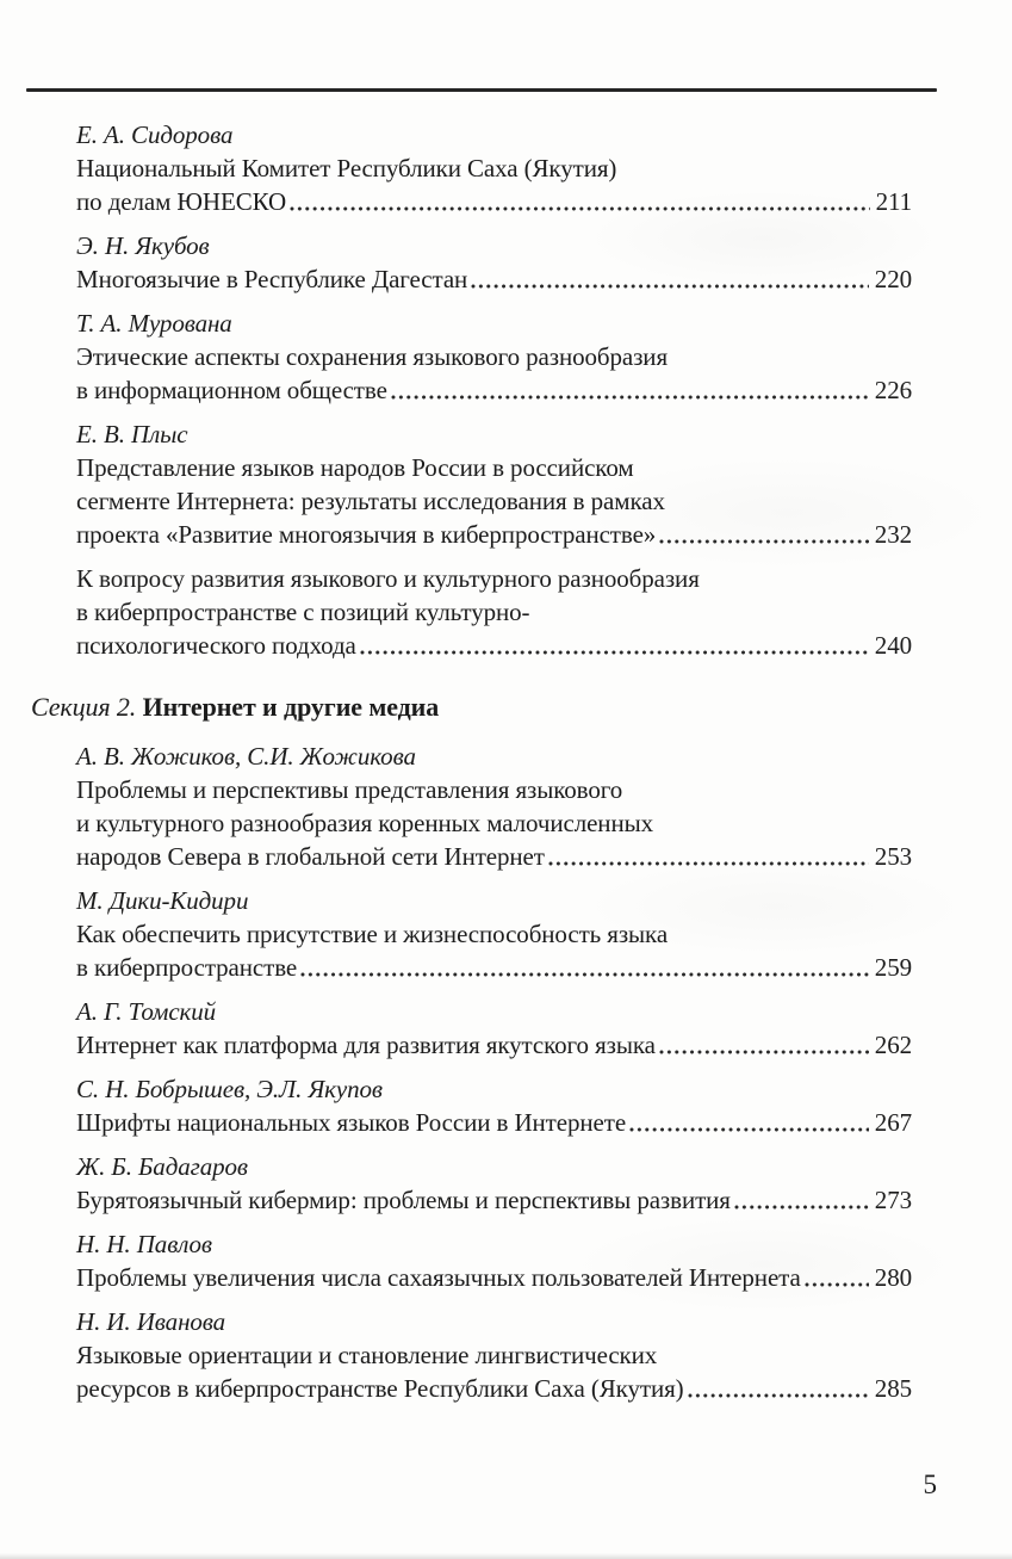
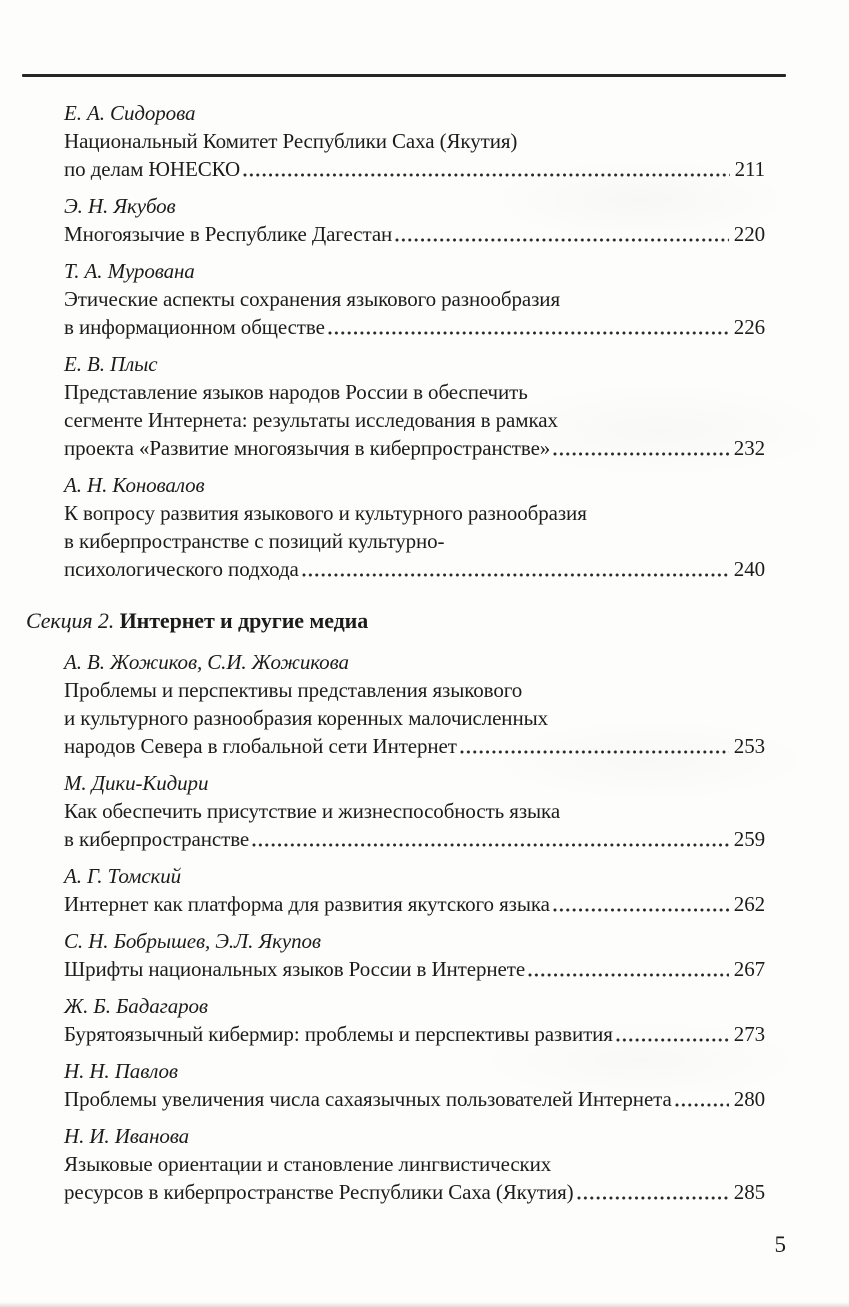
  Е. А. Сидорова
  Национальный Комитет Республики Саха (Якутия)
  по делам ЮНЕСКО
  211
  Э. Н. Якубов
  Многоязычие в Республике Дагестан
  220
  Т. А. Мурована
  Этические аспекты сохранения языкового разнообразия
  в информационном обществе
  226
  Е. В. Плыс
- Представление языков народов России в российском
+ Представление языков народов России в обеспечить
  сегменте Интернета: результаты исследования в рамках
  проекта «Развитие многоязычия в киберпространстве»
  232
+ А. Н. Коновалов
  К вопросу развития языкового и культурного разнообразия
  в киберпространстве с позиций культурно-
  психологического подхода
  240
  Секция 2. Интернет и другие медиа
  А. В. Жожиков, С.И. Жожикова
  Проблемы и перспективы представления языкового
  и культурного разнообразия коренных малочисленных
  народов Севера в глобальной сети Интернет
  253
  М. Дики-Кидири
  Как обеспечить присутствие и жизнеспособность языка
  в киберпространстве
  259
  А. Г. Томский
  Интернет как платформа для развития якутского языка
  262
  С. Н. Бобрышев, Э.Л. Якупов
  Шрифты национальных языков России в Интернете
  267
  Ж. Б. Бадагаров
  Бурятоязычный кибермир: проблемы и перспективы развития
  273
  Н. Н. Павлов
  Проблемы увеличения числа сахаязычных пользователей Интернета
  280
  Н. И. Иванова
  Языковые ориентации и становление лингвистических
  ресурсов в киберпространстве Республики Саха (Якутия)
  285
  5
